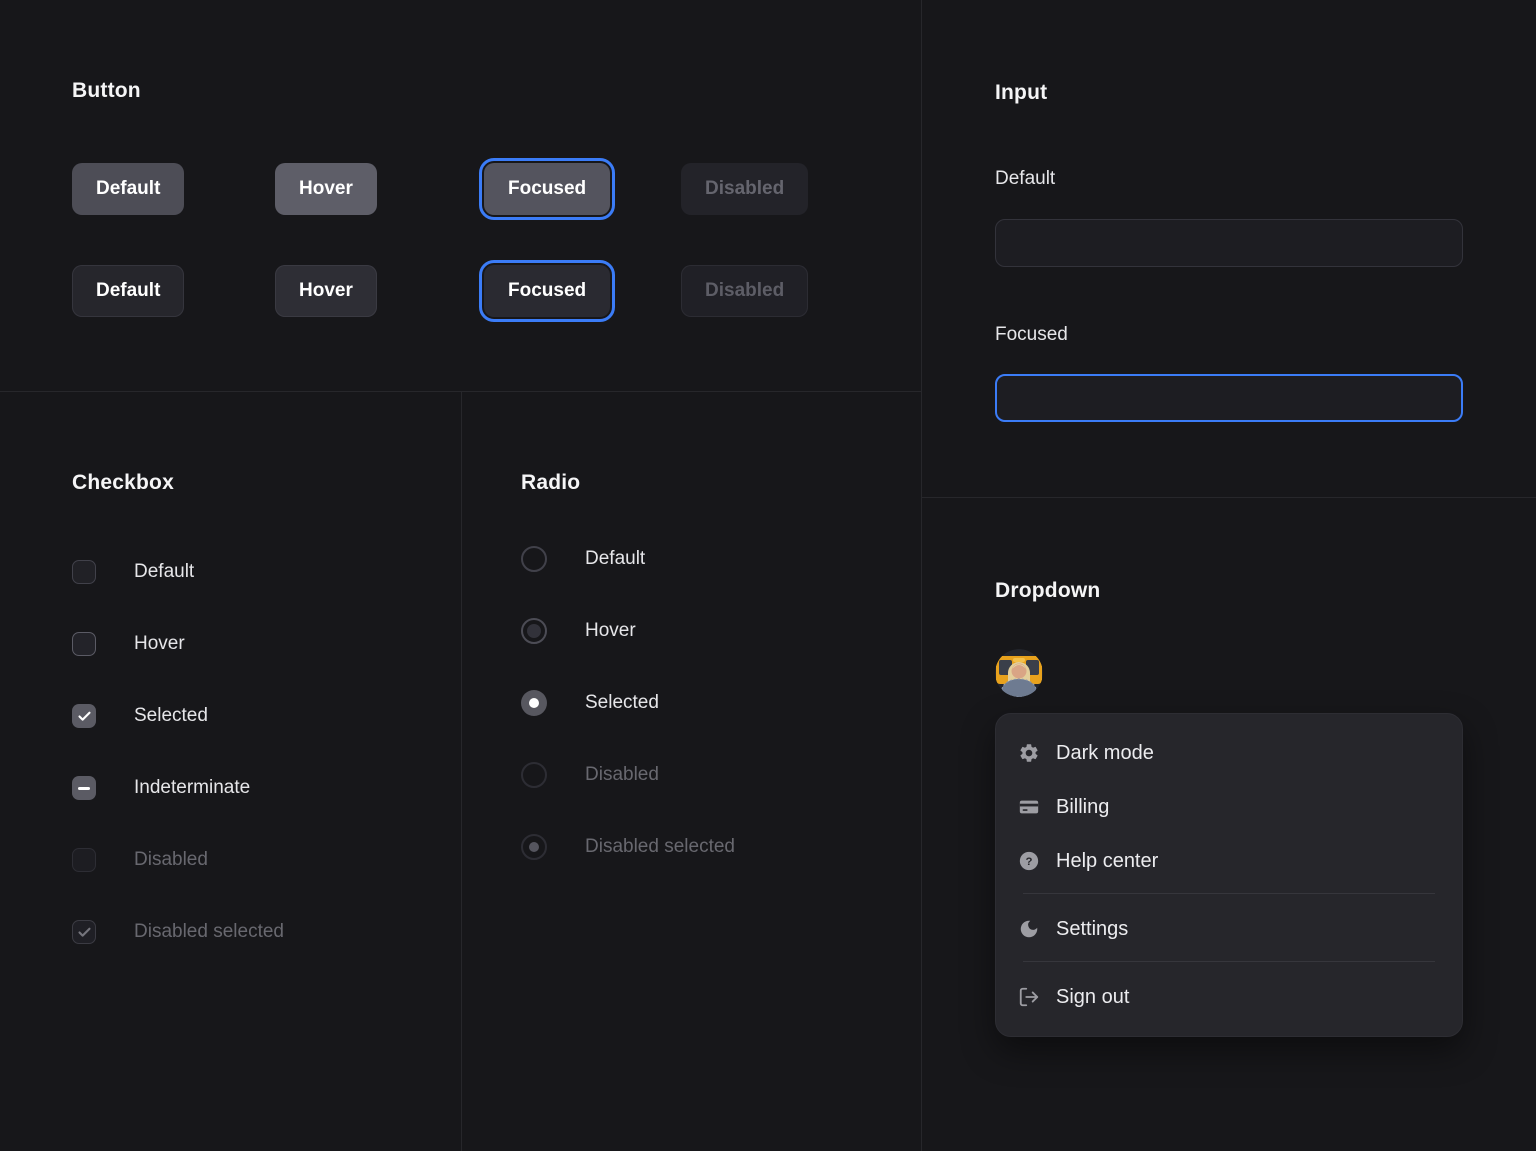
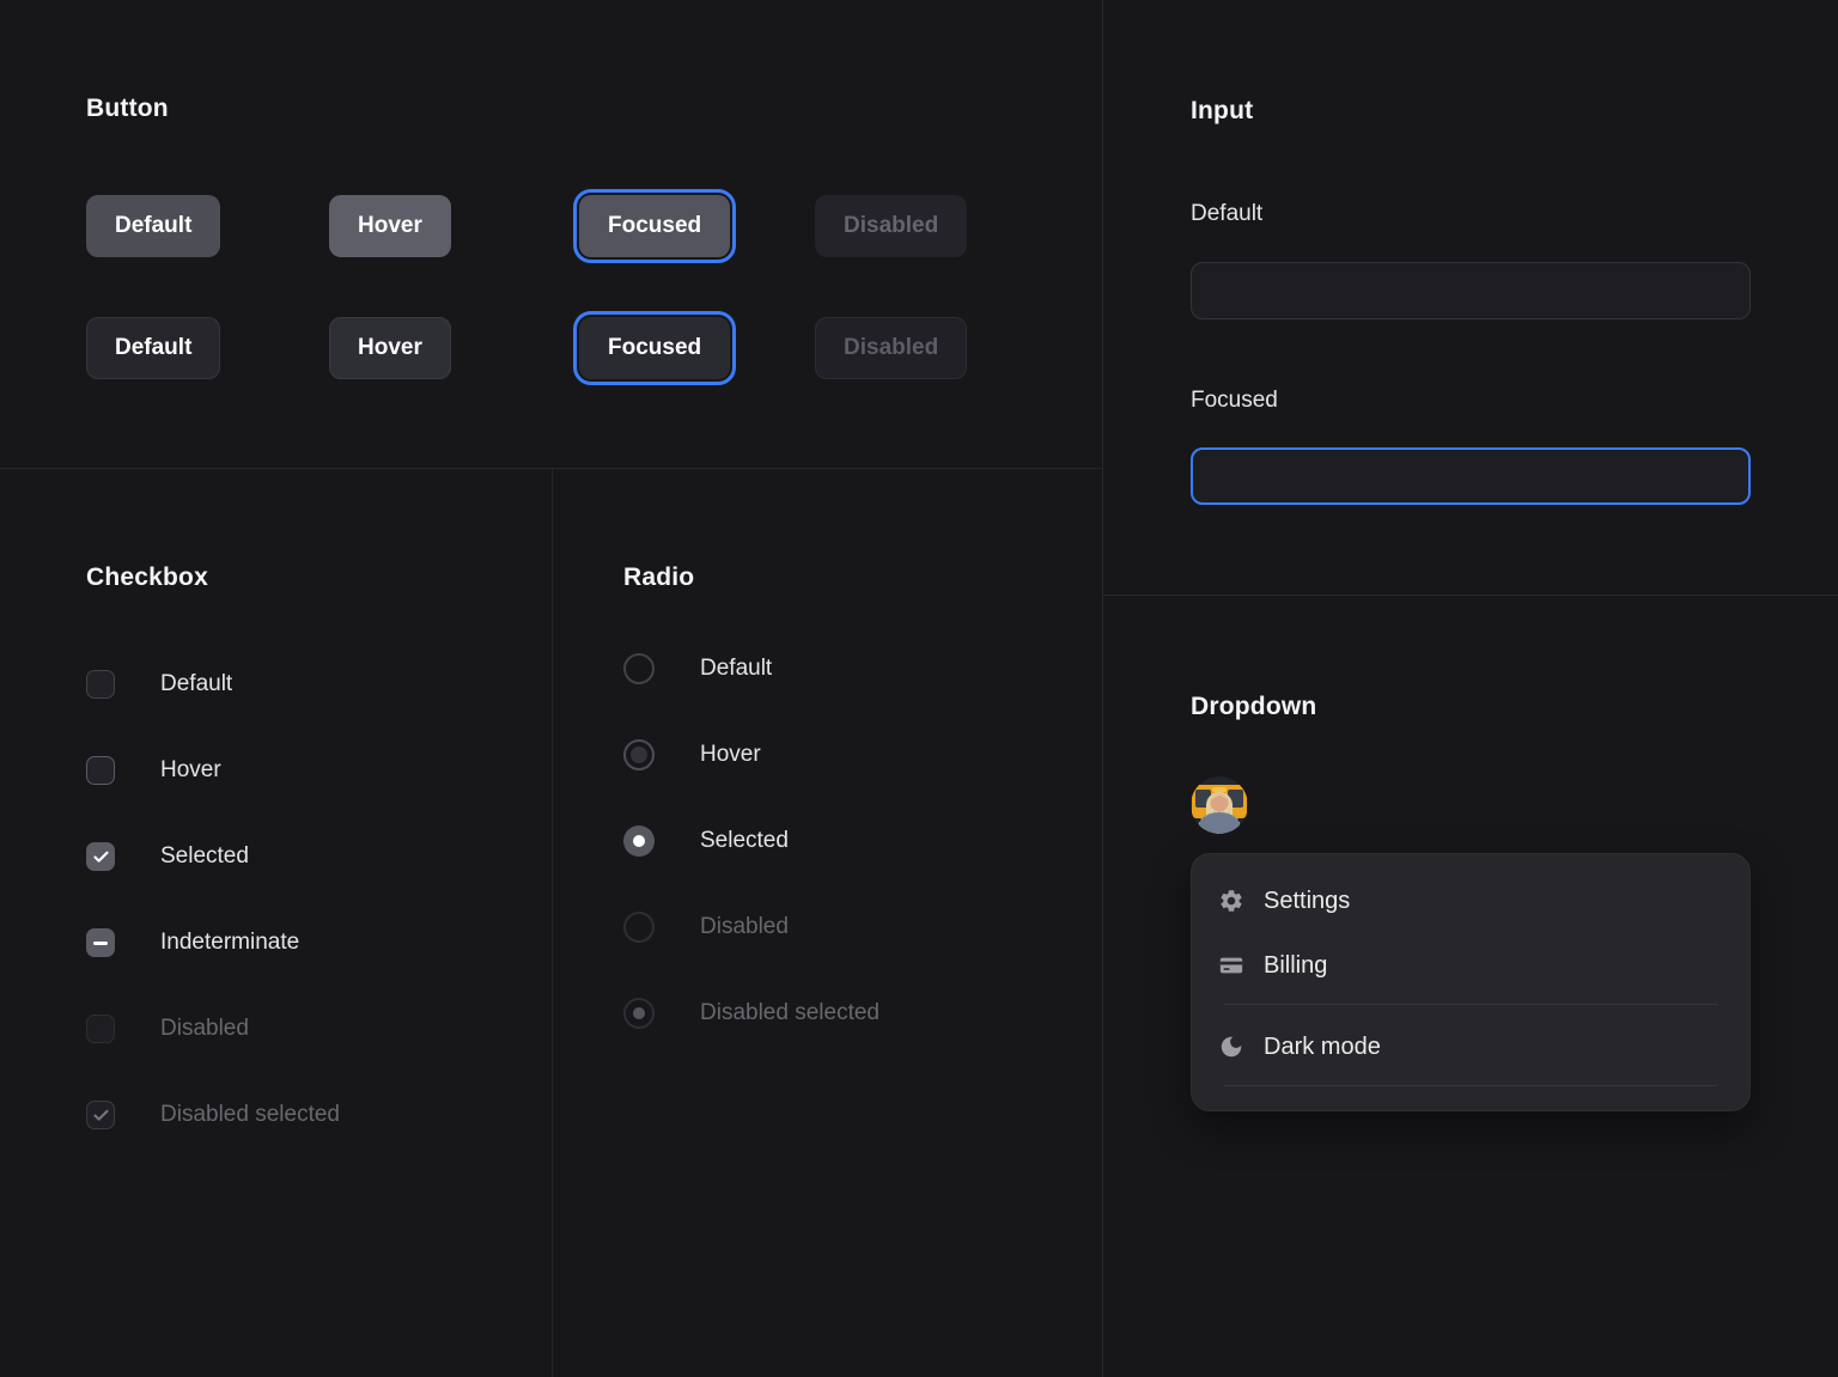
  Button
  Default
  Hover
  Focused
  Disabled
  Default
  Hover
  Focused
  Disabled
  Checkbox
  Default
  Hover
  Selected
  Indeterminate
  Disabled
  Disabled selected
  Radio
  Default
  Hover
  Selected
  Disabled
  Disabled selected
  Input
  Default
  Focused
  Dropdown
- Dark mode
+ Settings
  Billing
- ?
- Help center
- Settings
+ Dark mode
- Sign out
